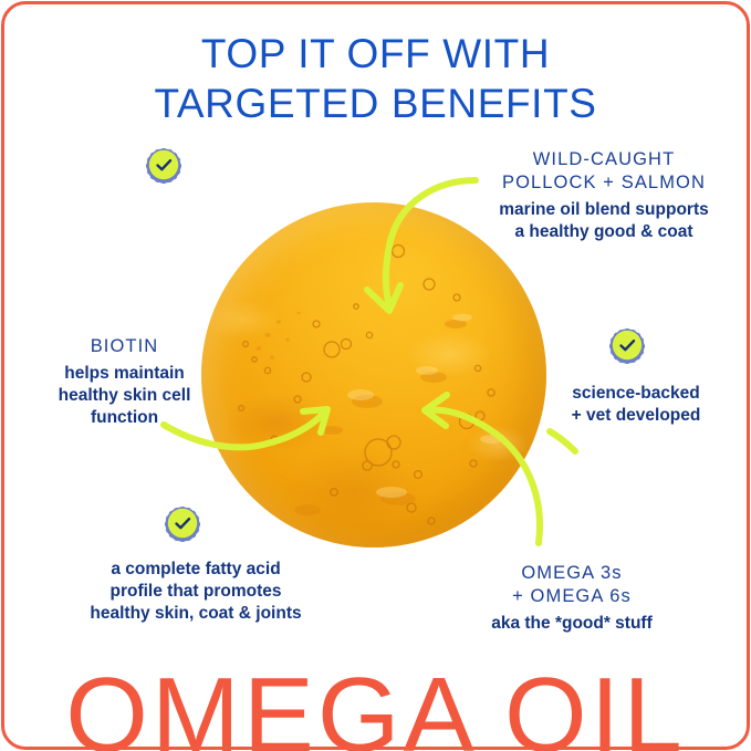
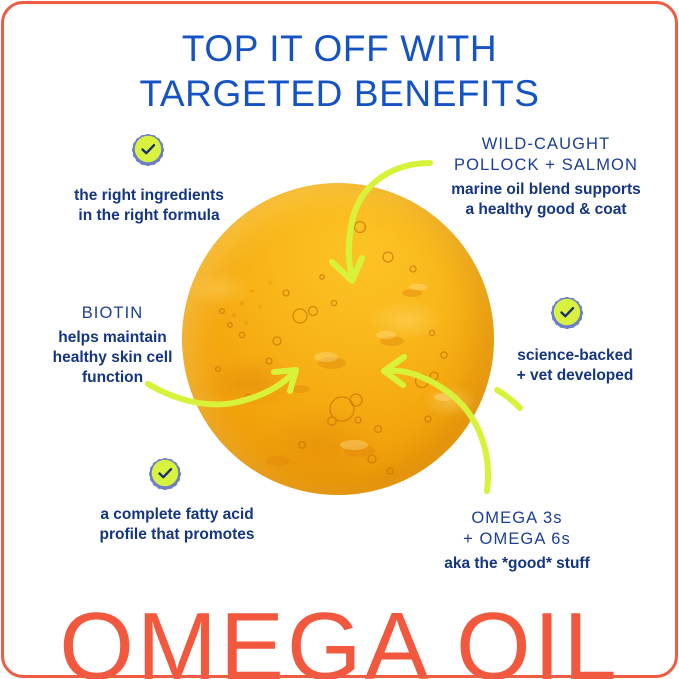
  TOP IT OFF WITH
  TARGETED BENEFITS
+ the right ingredients
+ in the right formula
  WILD-CAUGHT
  POLLOCK + SALMON
  marine oil blend supports
  a healthy good & coat
  BIOTIN
  helps maintain
  healthy skin cell
  function
  science-backed
  + vet developed
  a complete fatty acid
  profile that promotes
- healthy skin, coat & joints
  OMEGA 3s
  + OMEGA 6s
  aka the *good* stuff
  OMEGA OIL
